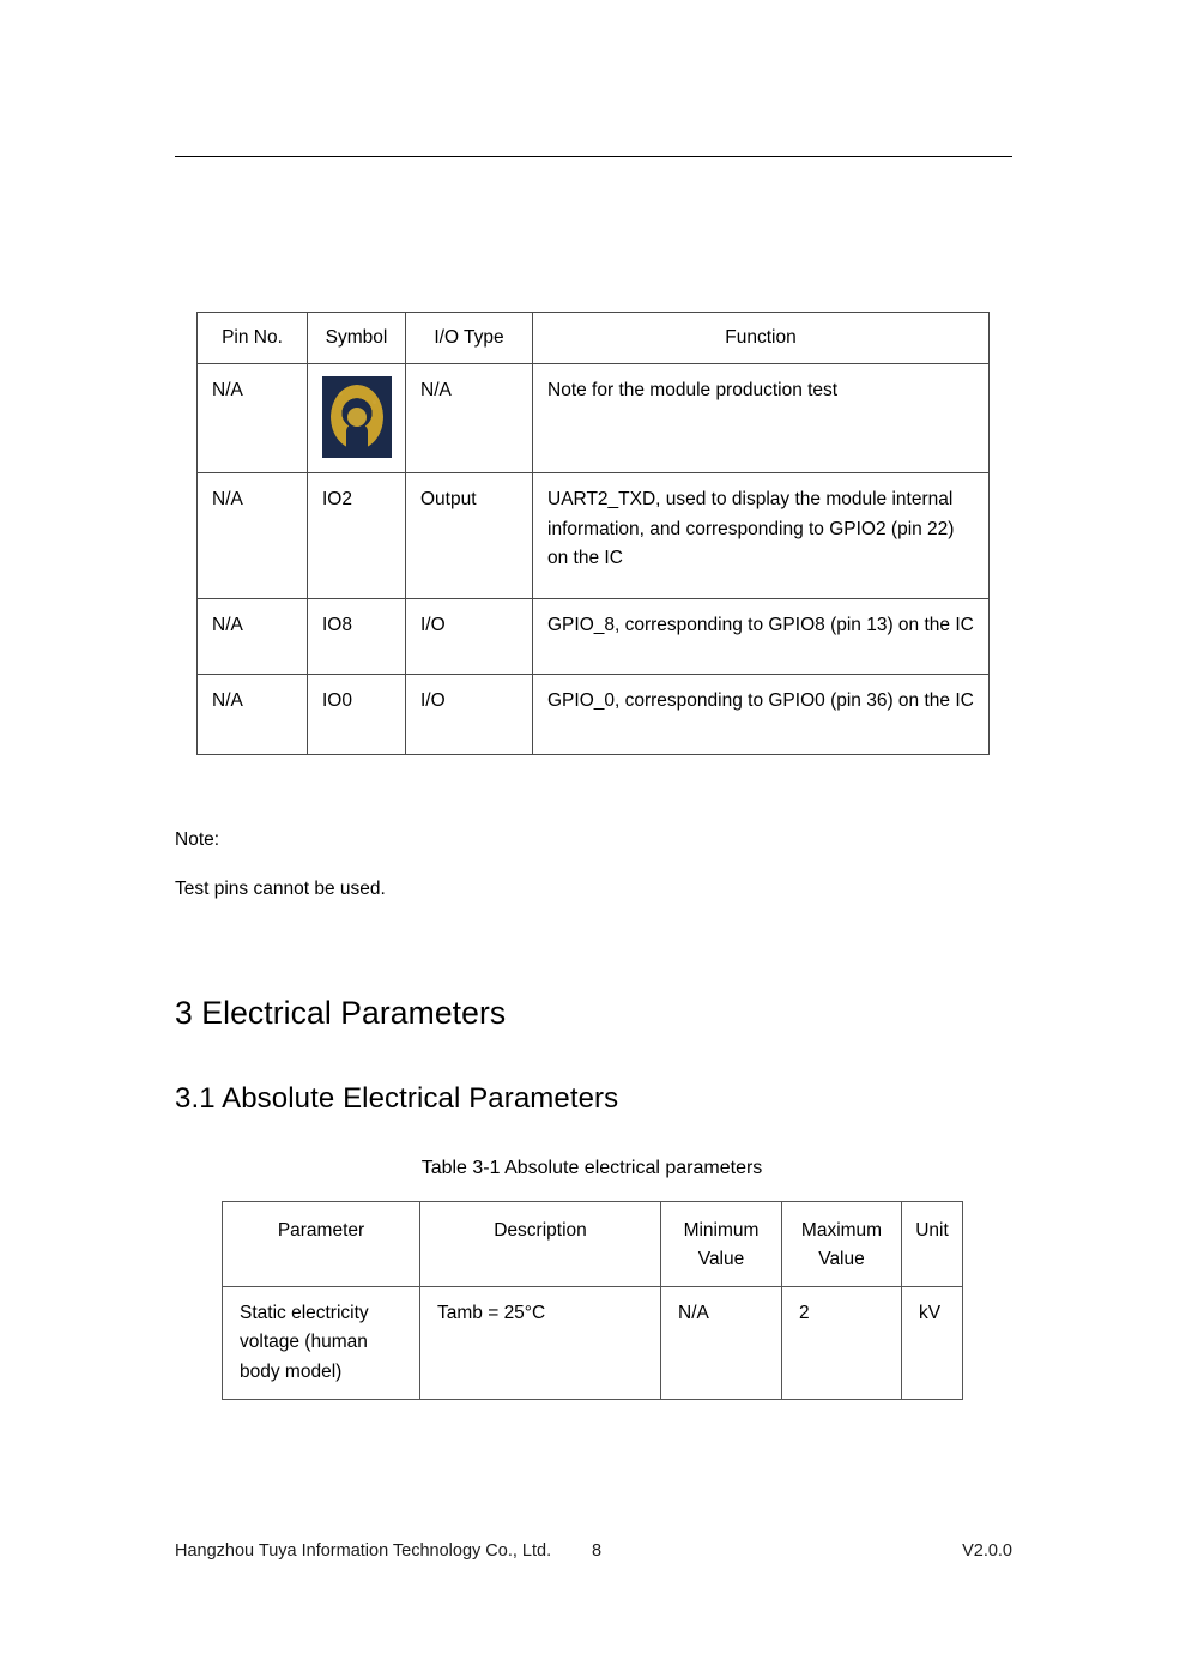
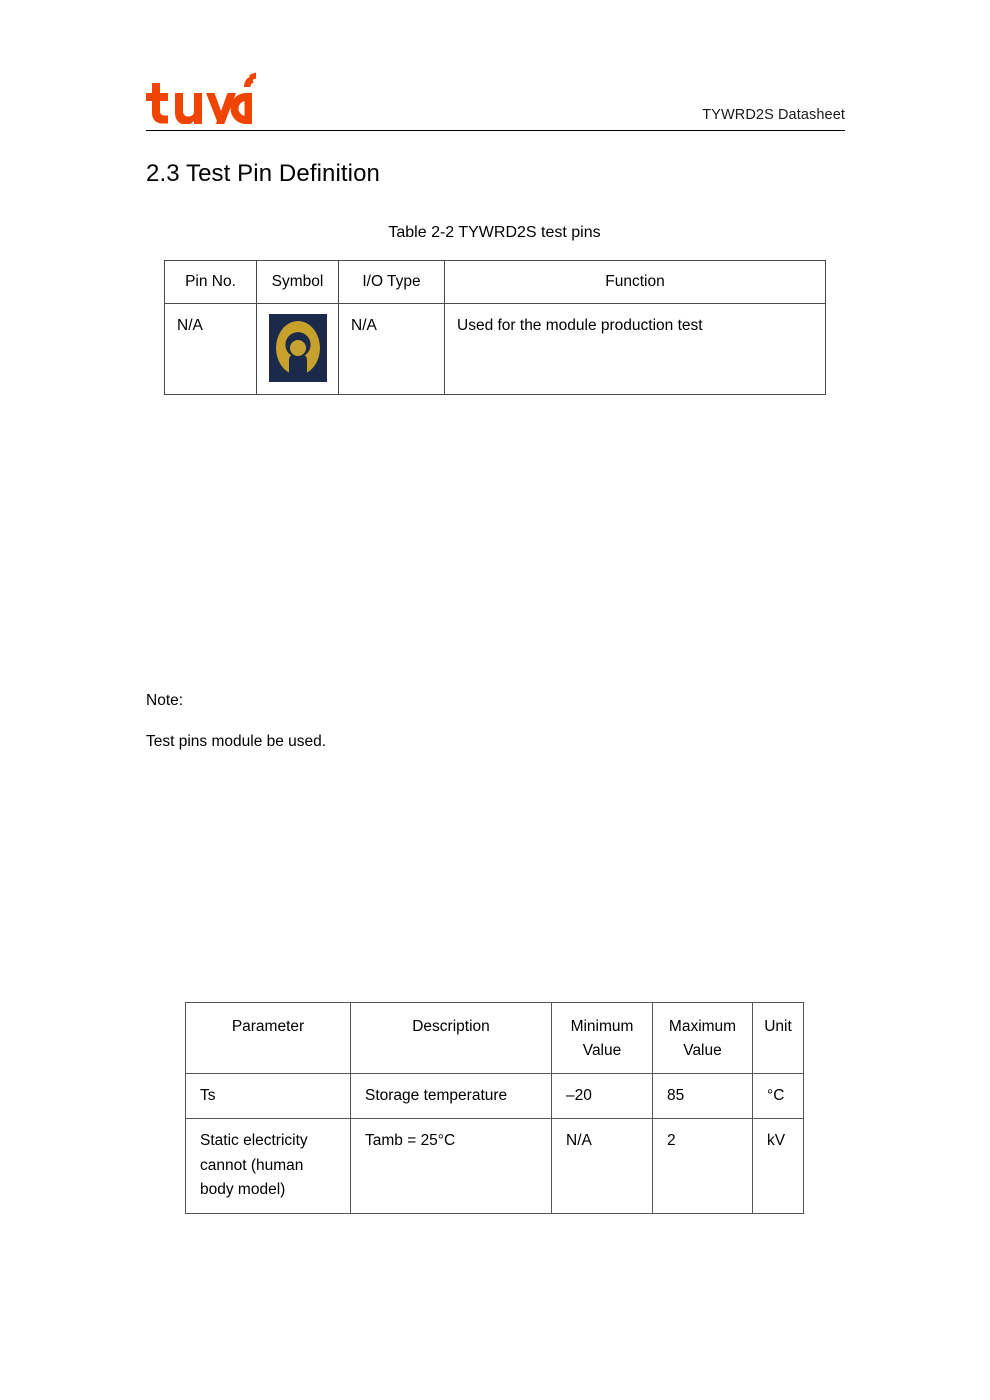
+ TYWRD2S Datasheet
+ 2.3 Test Pin Definition
+ Table 2-2 TYWRD2S test pins
  Pin No.	Symbol	I/O Type	Function
- N/A		N/A	Note for the module production test
+ N/A		N/A	Used for the module production test
- N/A	IO2	Output	UART2_TXD, used to display the module internal information, and corresponding to GPIO2 (pin 22) on the IC
- N/A	IO8	I/O	GPIO_8, corresponding to GPIO8 (pin 13) on the IC
- N/A	IO0	I/O	GPIO_0, corresponding to GPIO0 (pin 36) on the IC
  Note:
- Test pins cannot be used.
+ Test pins module be used.
- 3 Electrical Parameters
- 3.1 Absolute Electrical Parameters
- Table 3-1 Absolute electrical parameters
  Parameter	Description	Minimum Value	Maximum Value	Unit
+ Ts	Storage temperature	–20	85	°C
- Static electricity voltage (human body model)	Tamb = 25°C	N/A	2	kV
+ Static electricity cannot (human body model)	Tamb = 25°C	N/A	2	kV
- Hangzhou Tuya Information Technology Co., Ltd.
- 8
- V2.0.0
